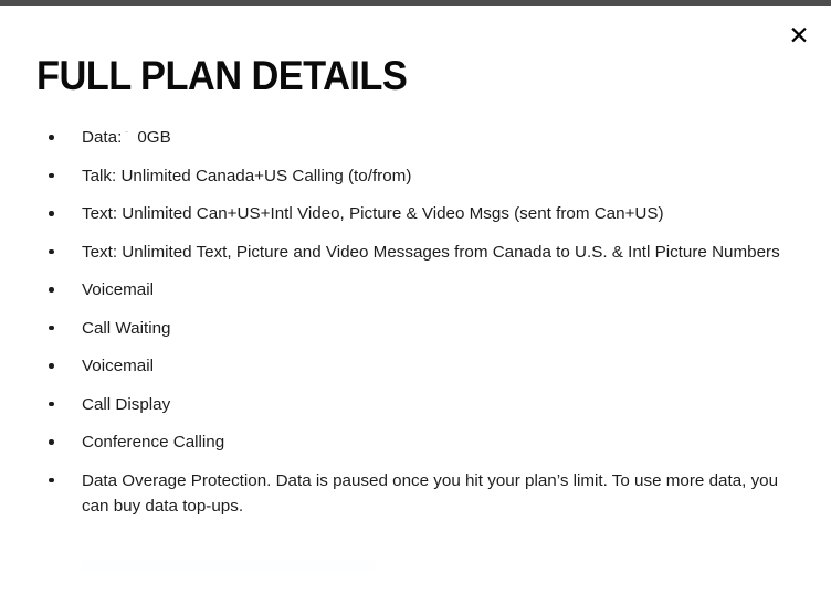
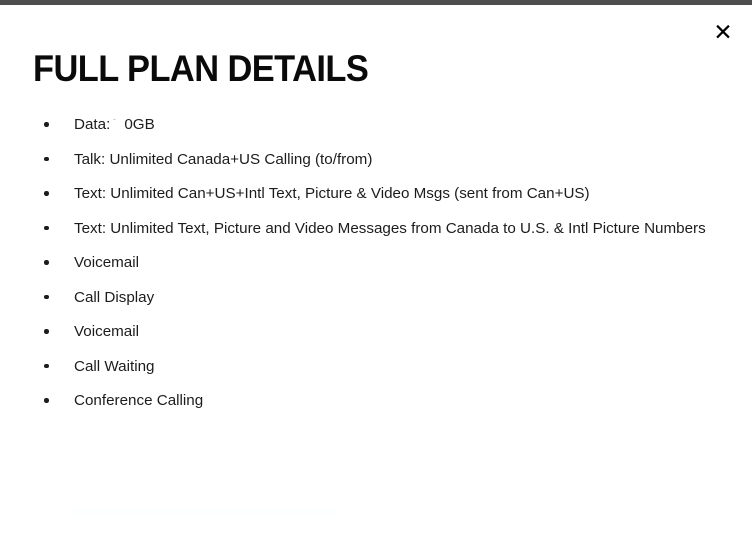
  ✕
  FULL PLAN DETAILS
  Data: 0GB
  Talk: Unlimited Canada+US Calling (to/from)
- Text: Unlimited Can+US+Intl Video, Picture & Video Msgs (sent from Can+US)
+ Text: Unlimited Can+US+Intl Text, Picture & Video Msgs (sent from Can+US)
  Text: Unlimited Text, Picture and Video Messages from Canada to U.S. & Intl Picture Numbers
  Voicemail
- Call Waiting
+ Call Display
  Voicemail
- Call Display
+ Call Waiting
  Conference Calling
- Data Overage Protection. Data is paused once you hit your plan’s limit. To use more data, you can buy data top-ups.
